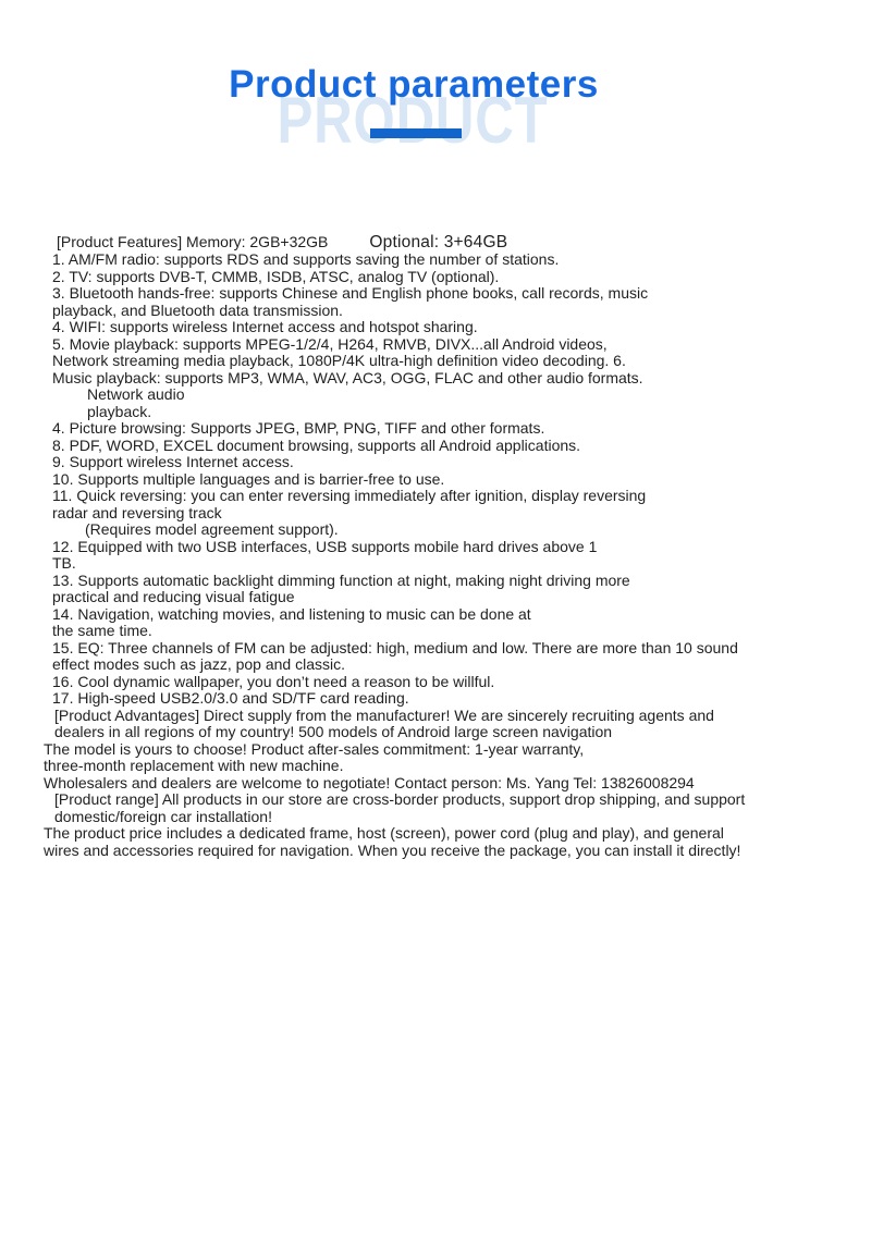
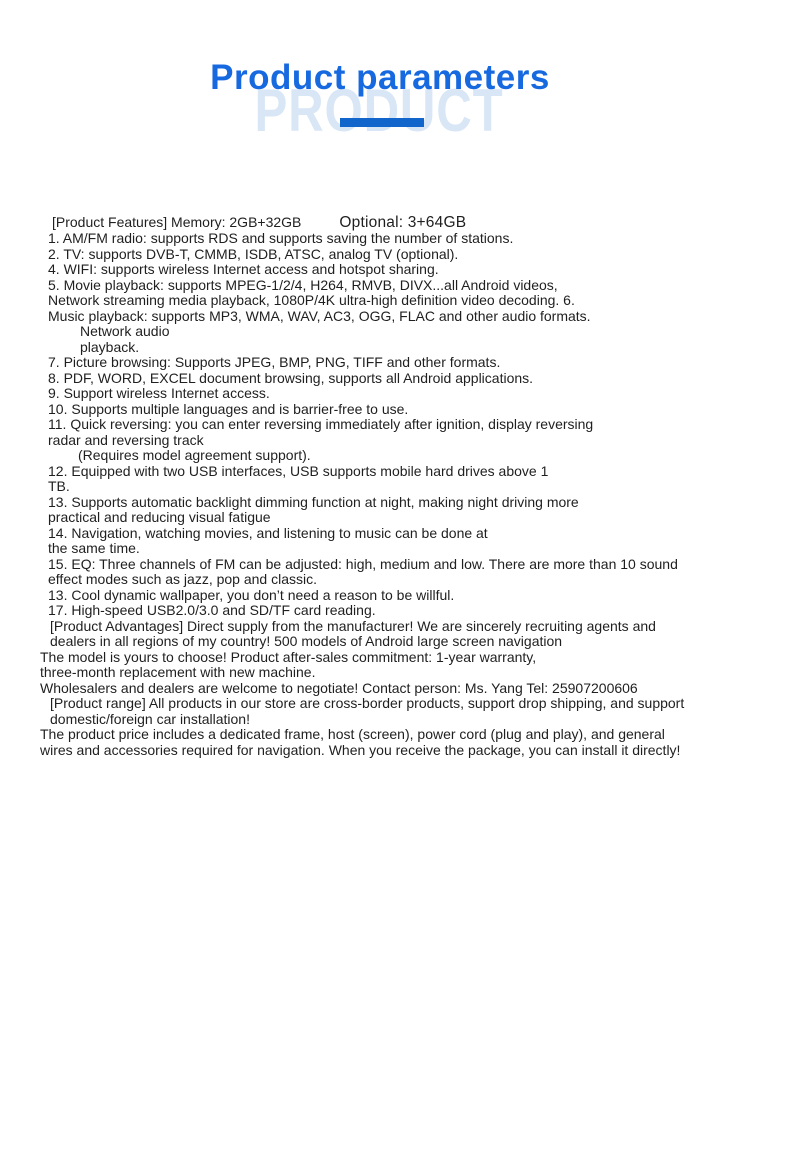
  PRODUCT
  Product parameters
  [Product Features] Memory: 2GB+32GB
  Optional: 3+64GB
  1. AM/FM radio: supports RDS and supports saving the number of stations.
  2. TV: supports DVB-T, CMMB, ISDB, ATSC, analog TV (optional).
- 3. Bluetooth hands-free: supports Chinese and English phone books, call records, music
- playback, and Bluetooth data transmission.
  4. WIFI: supports wireless Internet access and hotspot sharing.
  5. Movie playback: supports MPEG-1/2/4, H264, RMVB, DIVX...all Android videos,
  Network streaming media playback, 1080P/4K ultra-high definition video decoding. 6.
  Music playback: supports MP3, WMA, WAV, AC3, OGG, FLAC and other audio formats.
  Network audio
  playback.
- 4. Picture browsing: Supports JPEG, BMP, PNG, TIFF and other formats.
+ 7. Picture browsing: Supports JPEG, BMP, PNG, TIFF and other formats.
  8. PDF, WORD, EXCEL document browsing, supports all Android applications.
  9. Support wireless Internet access.
  10. Supports multiple languages and is barrier-free to use.
  11. Quick reversing: you can enter reversing immediately after ignition, display reversing
  radar and reversing track
  (Requires model agreement support).
  12. Equipped with two USB interfaces, USB supports mobile hard drives above 1
  TB.
  13. Supports automatic backlight dimming function at night, making night driving more
  practical and reducing visual fatigue
  14. Navigation, watching movies, and listening to music can be done at
  the same time.
  15. EQ: Three channels of FM can be adjusted: high, medium and low. There are more than 10 sound
  effect modes such as jazz, pop and classic.
- 16. Cool dynamic wallpaper, you don’t need a reason to be willful.
+ 13. Cool dynamic wallpaper, you don’t need a reason to be willful.
  17. High-speed USB2.0/3.0 and SD/TF card reading.
  [Product Advantages] Direct supply from the manufacturer! We are sincerely recruiting agents and
  dealers in all regions of my country! 500 models of Android large screen navigation
  The model is yours to choose! Product after-sales commitment: 1-year warranty,
  three-month replacement with new machine.
- Wholesalers and dealers are welcome to negotiate! Contact person: Ms. Yang Tel: 13826008294
+ Wholesalers and dealers are welcome to negotiate! Contact person: Ms. Yang Tel: 25907200606
  [Product range] All products in our store are cross-border products, support drop shipping, and support
  domestic/foreign car installation!
  The product price includes a dedicated frame, host (screen), power cord (plug and play), and general
  wires and accessories required for navigation. When you receive the package, you can install it directly!
